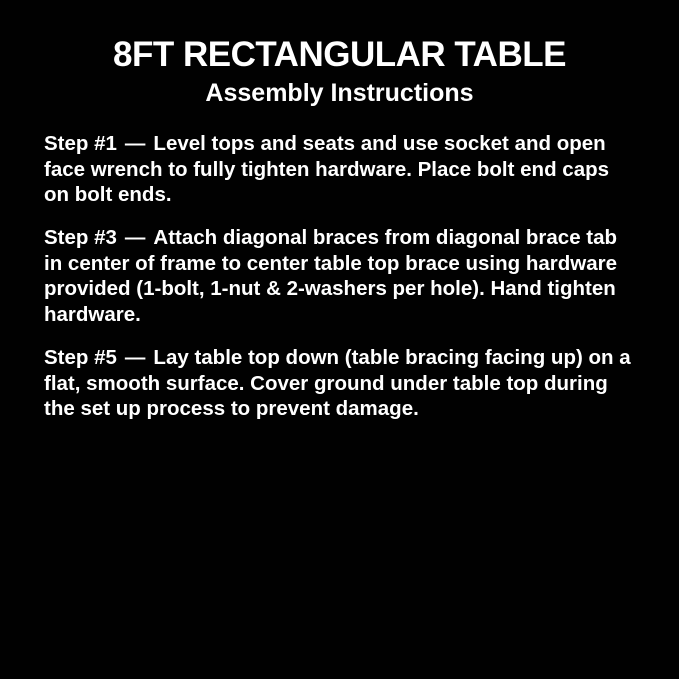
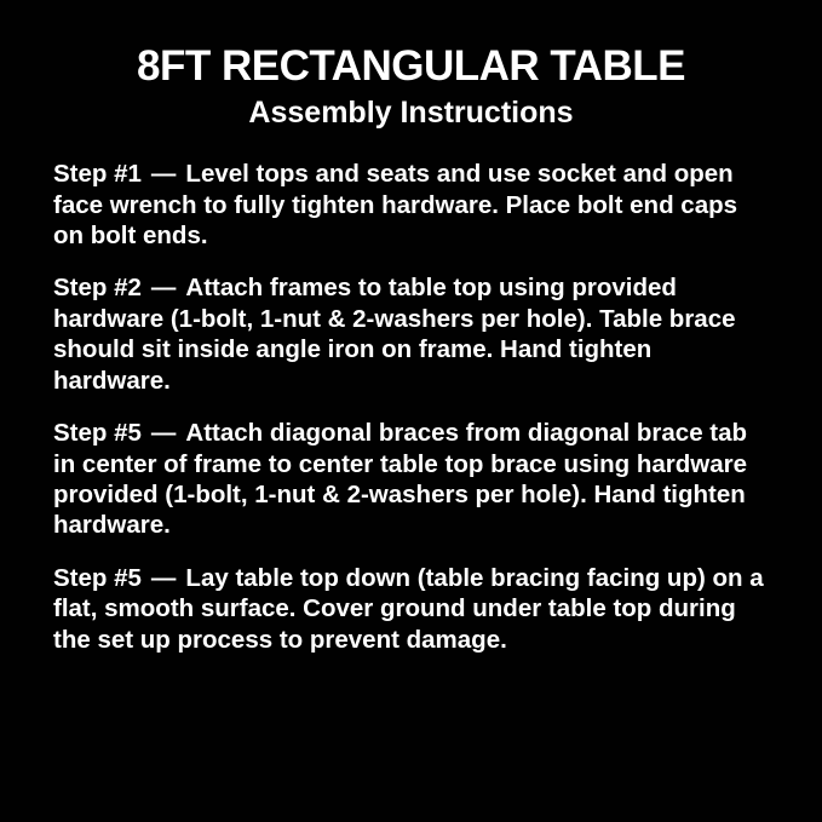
  8FT RECTANGULAR TABLE
  Assembly Instructions
  Step #1 — Level tops and seats and use socket and open face wrench to fully tighten hardware. Place bolt end caps on bolt ends.
+ Step #2 — Attach frames to table top using provided hardware (1-bolt, 1-nut & 2-washers per hole). Table brace should sit inside angle iron on frame. Hand tighten hardware.
- Step #3 — Attach diagonal braces from diagonal brace tab in center of frame to center table top brace using hardware provided (1-bolt, 1-nut & 2-washers per hole). Hand tighten hardware.
+ Step #5 — Attach diagonal braces from diagonal brace tab in center of frame to center table top brace using hardware provided (1-bolt, 1-nut & 2-washers per hole). Hand tighten hardware.
  Step #5 — Lay table top down (table bracing facing up) on a flat, smooth surface. Cover ground under table top during the set up process to prevent damage.
